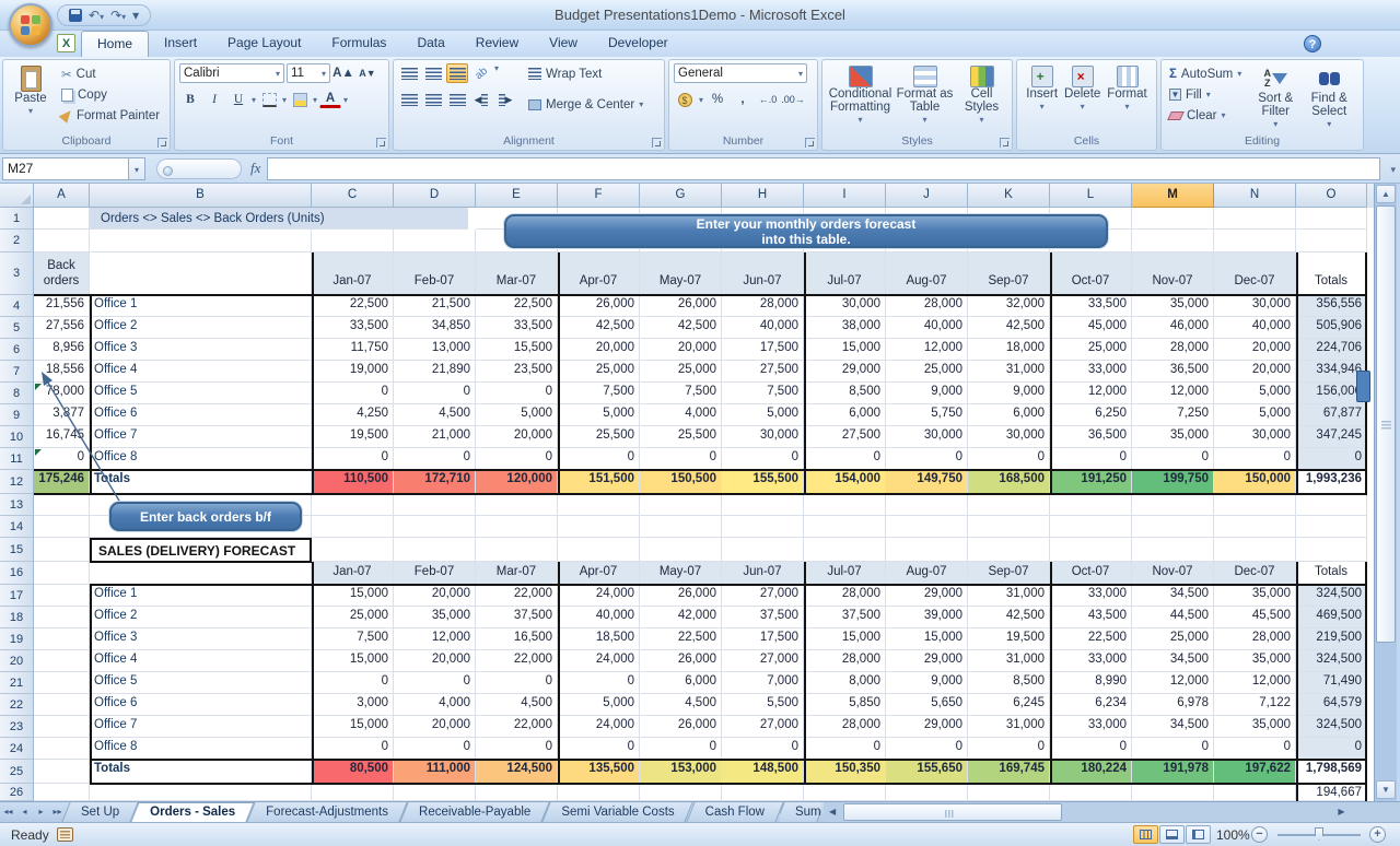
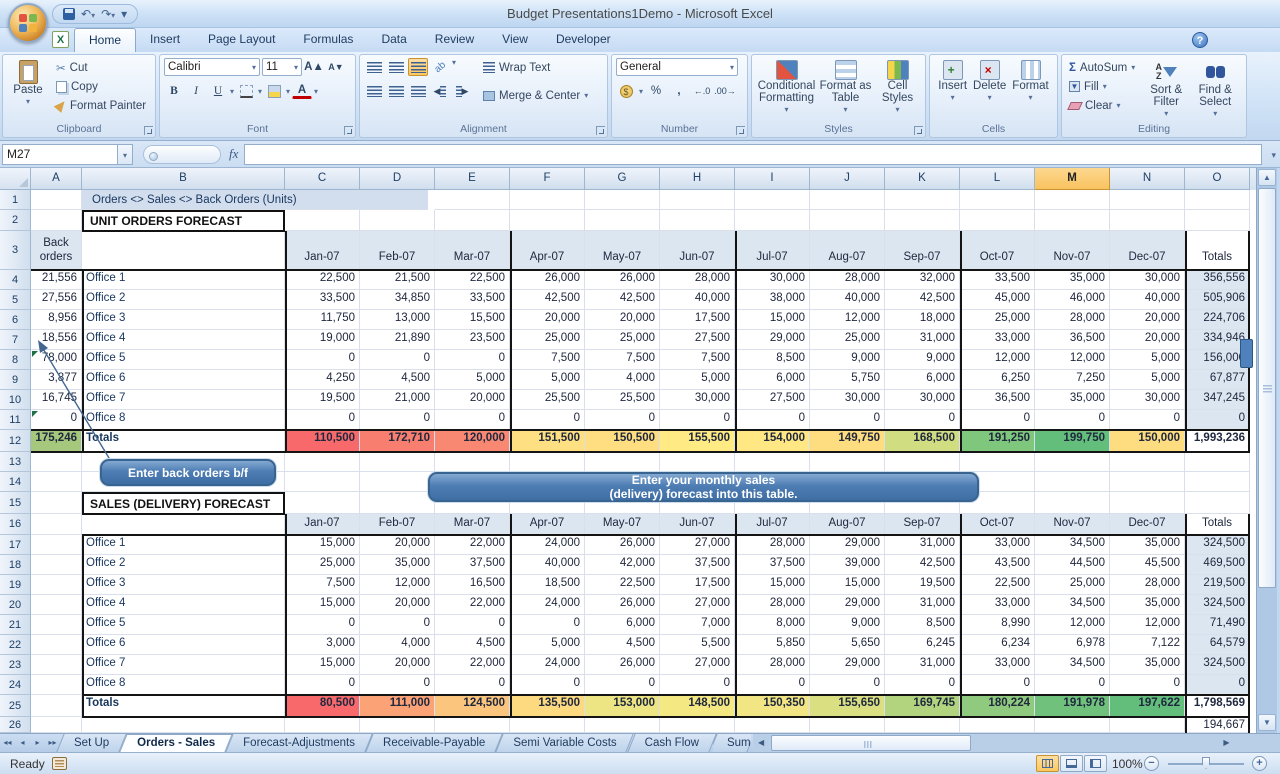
  ↶▾
  ↷▾
  ▾
  Budget Presentations1Demo - Microsoft Excel
  X
  Home
  Insert
  Page Layout
  Formulas
  Data
  Review
  View
  Developer
  ?
  Paste
  ▾
  ✂
  Cut
  Copy
  Format Painter
  Clipboard
  Calibri
  ▾
  11
  ▾
  A▲
  A▼
  B
  I
  U
  ▾
  ▾
  ▾
  A
  ▾
  Font
  ▾
  ◀
  ▶
  Wrap Text
  Merge & Center
  ▾
  Alignment
  General
  ▾
  $
  ▾
  %
  ,
  ←
  .0
  .00
  →
  Number
  Conditional Formatting
  ▾
  Format as Table
  ▾
  Cell Styles
  ▾
  Styles
  +
  Insert
  ▾
  ×
  Delete
  ▾
  Format
  ▾
  Cells
  Σ
  AutoSum
  ▾
  ▼
  Fill
  ▾
  Clear
  ▾
  A
  Z
  Sort & Filter
  ▾
  Find & Select
  ▾
  Editing
  M27
  ▾
  fx
  ▾
  A
  B
  C
  D
  E
  F
  G
  H
  I
  J
  K
  L
  M
  N
  O
  1
  2
  3
  4
  5
  6
  7
  8
  9
  10
  11
  12
  13
  14
  15
  16
  17
  18
  19
  20
  21
  22
  23
  24
  25
  26
  Orders <> Sales <> Back Orders (Units)
  Back
  orders
  Jan-07
  Feb-07
  Mar-07
  Apr-07
  May-07
  Jun-07
  Jul-07
  Aug-07
  Sep-07
  Oct-07
  Nov-07
  Dec-07
  Totals
  21,556
  Office 1
  22,500
  21,500
  22,500
  26,000
  26,000
  28,000
  30,000
  28,000
  32,000
  33,500
  35,000
  30,000
  356,556
  27,556
  Office 2
  33,500
  34,850
  33,500
  42,500
  42,500
  40,000
  38,000
  40,000
  42,500
  45,000
  46,000
  40,000
  505,906
  8,956
  Office 3
  11,750
  13,000
  15,500
  20,000
  20,000
  17,500
  15,000
  12,000
  18,000
  25,000
  28,000
  20,000
  224,706
  18,556
  Office 4
  19,000
  21,890
  23,500
  25,000
  25,000
  27,500
  29,000
  25,000
  31,000
  33,000
  36,500
  20,000
  334,946
  78,000
  Office 5
  0
  0
  0
  7,500
  7,500
  7,500
  8,500
  9,000
  9,000
  12,000
  12,000
  5,000
  156,00
  3,77
  Office 6
  4,250
  4,500
  5,000
  5,000
  4,000
  5,000
  6,000
  5,750
  6,000
  6,250
  7,250
  5,000
  67,877
  16,745
  Office 7
  19,500
  21,000
  20,000
  25,500
  25,500
  30,000
  27,500
  30,000
  30,000
  36,500
  35,000
  30,000
  347,245
  0
  Office 8
  0
  0
  0
  0
  0
  0
  0
  0
  0
  0
  0
  0
  0
  175,246
  Totals
  110,500
  172,710
  120,000
  151,500
  150,500
  155,500
  154,000
  149,750
  168,500
  191,250
  199,750
  150,000
  1,993,236
+ UNIT ORDERS FORECAST
  SALES (DELIVERY) FORECAST
  Jan-07
  Feb-07
  Mar-07
  Apr-07
  May-07
  Jun-07
  Jul-07
  Aug-07
  Sep-07
  Oct-07
  Nov-07
  Dec-07
  Totals
  Office 1
  15,000
  20,000
  22,000
  24,000
  26,000
  27,000
  28,000
  29,000
  31,000
  33,000
  34,500
  35,000
  324,500
  Office 2
  25,000
  35,000
  37,500
  40,000
  42,000
  37,500
  37,500
  39,000
  42,500
  43,500
  44,500
  45,500
  469,500
  Office 3
  7,500
  12,000
  16,500
  18,500
  22,500
  17,500
  15,000
  15,000
  19,500
  22,500
  25,000
  28,000
  219,500
  Office 4
  15,000
  20,000
  22,000
  24,000
  26,000
  27,000
  28,000
  29,000
  31,000
  33,000
  34,500
  35,000
  324,500
  Office 5
  0
  0
  0
  0
  6,000
  7,000
  8,000
  9,000
  8,500
  8,990
  12,000
  12,000
  71,490
  Office 6
  3,000
  4,000
  4,500
  5,000
  4,500
  5,500
  5,850
  5,650
  6,245
  6,234
  6,978
  7,122
  64,579
  Office 7
  15,000
  20,000
  22,000
  24,000
  26,000
  27,000
  28,000
  29,000
  31,000
  33,000
  34,500
  35,000
  324,500
  Office 8
  0
  0
  0
  0
  0
  0
  0
  0
  0
  0
  0
  0
  0
  Totals
  80,500
  111,000
  124,500
  135,500
  153,000
  148,500
  150,350
  155,650
  169,745
  180,224
  191,978
  197,622
  1,798,569
  194,667
- Enter your monthly orders forecast
- into this table.
  Enter back orders b/f
+ Enter your monthly sales
+ (delivery) forecast into this table.
  ▲
  ▼
  ◂◂
  ◂
  ▸
  ▸▸
  Set Up
  Orders - Sales
  Forecast-Adjustments
  Receivable-Payable
  Semi Variable Costs
  Cash Flow
  Sum
  ◀
  ▶
  Ready
  100%
  −
  +
